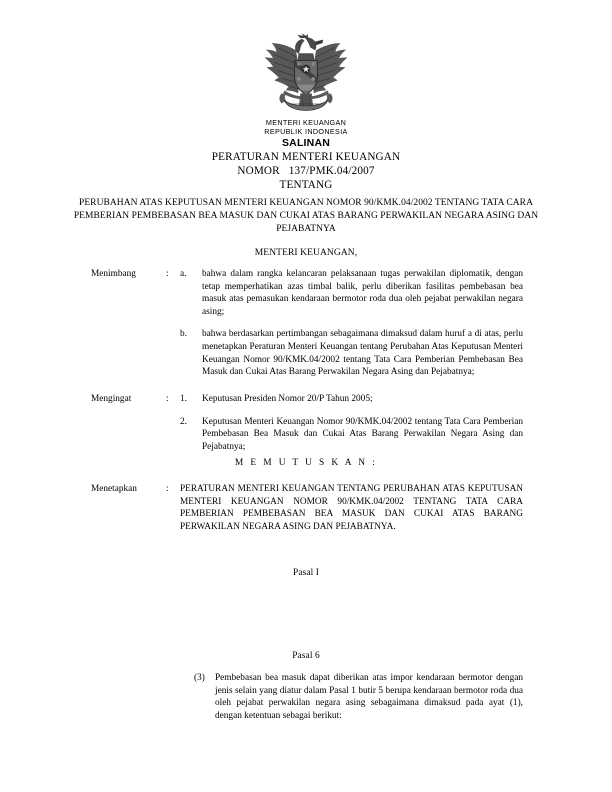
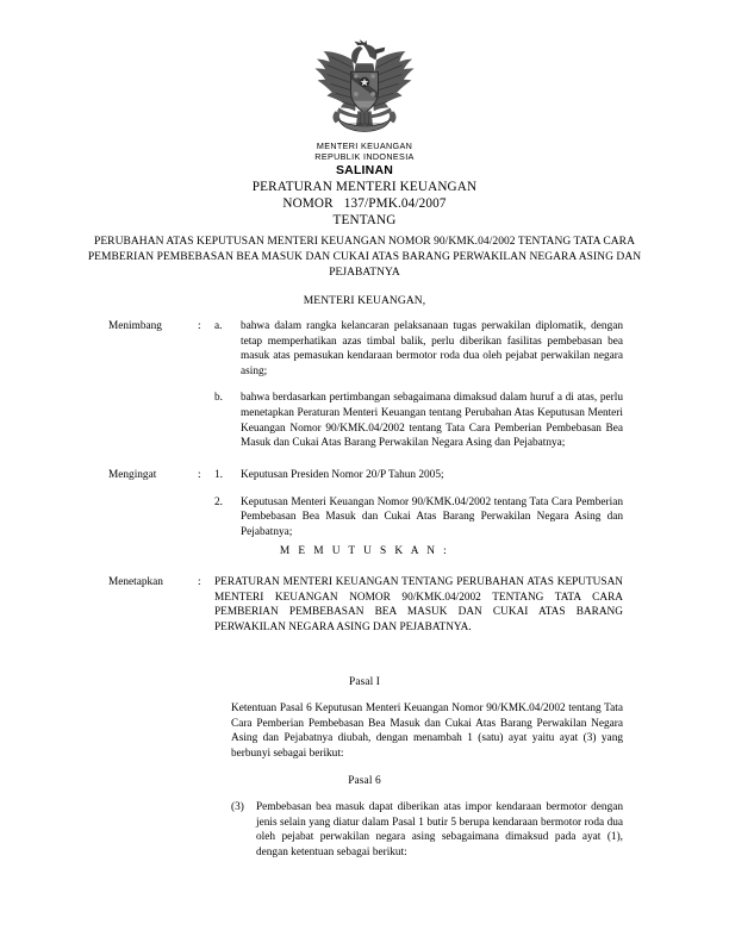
  MENTERI KEUANGAN
  REPUBLIK INDONESIA
  SALINAN
  PERATURAN MENTERI KEUANGAN
  NOMOR 137/PMK.04/2007
  TENTANG
  PERUBAHAN ATAS KEPUTUSAN MENTERI KEUANGAN NOMOR 90/KMK.04/2002 TENTANG TATA CARA PEMBERIAN PEMBEBASAN BEA MASUK DAN CUKAI ATAS BARANG PERWAKILAN NEGARA ASING DAN PEJABATNYA
  MENTERI KEUANGAN,
  Menimbang
  :
  a.
  bahwa dalam rangka kelancaran pelaksanaan tugas perwakilan diplomatik, dengan tetap memperhatikan azas timbal balik, perlu diberikan fasilitas pembebasan bea masuk atas pemasukan kendaraan bermotor roda dua oleh pejabat perwakilan negara asing;
  b.
  bahwa berdasarkan pertimbangan sebagaimana dimaksud dalam huruf a di atas, perlu menetapkan Peraturan Menteri Keuangan tentang Perubahan Atas Keputusan Menteri Keuangan Nomor 90/KMK.04/2002 tentang Tata Cara Pemberian Pembebasan Bea Masuk dan Cukai Atas Barang Perwakilan Negara Asing dan Pejabatnya;
  Mengingat
  :
  1.
  Keputusan Presiden Nomor 20/P Tahun 2005;
  2.
  Keputusan Menteri Keuangan Nomor 90/KMK.04/2002 tentang Tata Cara Pemberian Pembebasan Bea Masuk dan Cukai Atas Barang Perwakilan Negara Asing dan Pejabatnya;
  M E M U T U S K A N :
  Menetapkan
  :
  PERATURAN MENTERI KEUANGAN TENTANG PERUBAHAN ATAS KEPUTUSAN MENTERI KEUANGAN NOMOR 90/KMK.04/2002 TENTANG TATA CARA PEMBERIAN PEMBEBASAN BEA MASUK DAN CUKAI ATAS BARANG PERWAKILAN NEGARA ASING DAN PEJABATNYA.
  Pasal I
+ Ketentuan Pasal 6 Keputusan Menteri Keuangan Nomor 90/KMK.04/2002 tentang Tata Cara Pemberian Pembebasan Bea Masuk dan Cukai Atas Barang Perwakilan Negara Asing dan Pejabatnya diubah, dengan menambah 1 (satu) ayat yaitu ayat (3) yang berbunyi sebagai berikut:
  Pasal 6
  (3)
  Pembebasan bea masuk dapat diberikan atas impor kendaraan bermotor dengan jenis selain yang diatur dalam Pasal 1 butir 5 berupa kendaraan bermotor roda dua oleh pejabat perwakilan negara asing sebagaimana dimaksud pada ayat (1), dengan ketentuan sebagai berikut:
